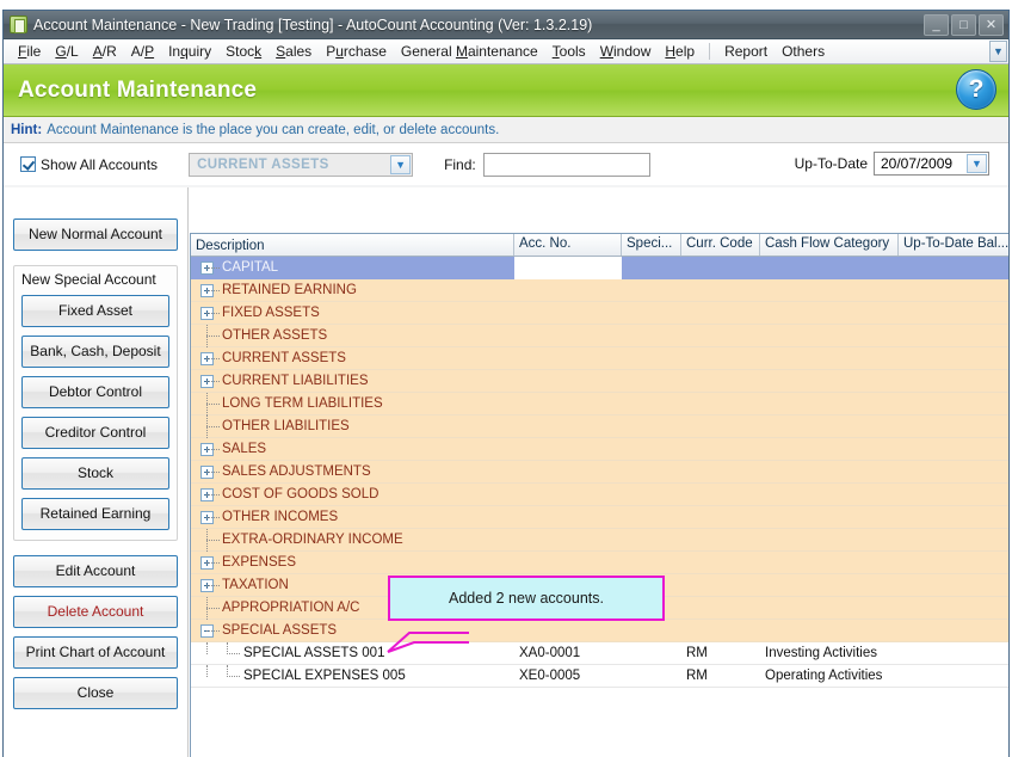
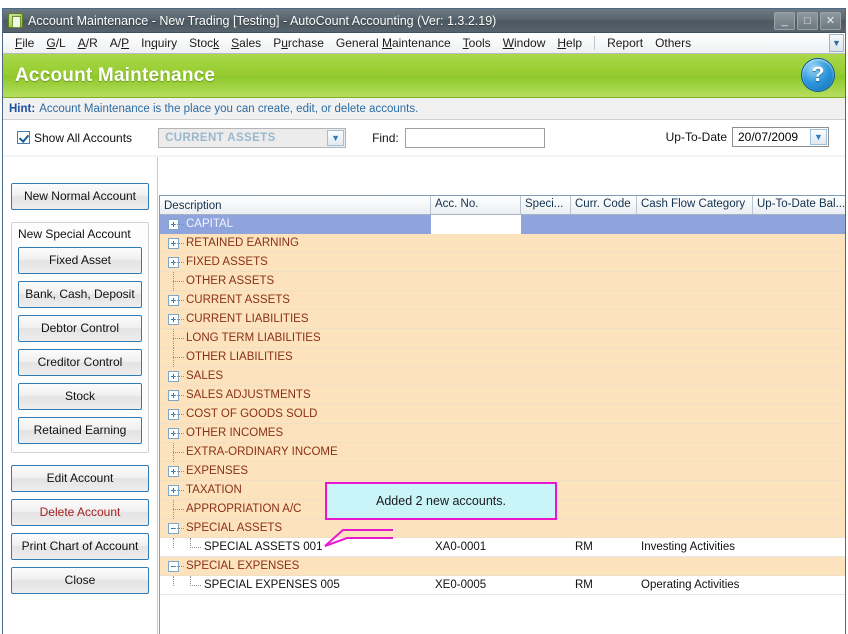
  Account Maintenance - New Trading [Testing] - AutoCount Accounting (Ver: 1.3.2.19)
  _
  □
  ✕
  File
  G/L
  A/R
  A/P
  Inquiry
  Stock
  Sales
  Purchase
  General Maintenance
  Tools
  Window
  Help
  Report
  Others
  ▼
  Account Maintenance
  ?
  Hint:
  Account Maintenance is the place you can create, edit, or delete accounts.
  Show All Accounts
  CURRENT ASSETS
  ▼
  Find:
  Up-To-Date
  20/07/2009
  ▼
  New Normal Account
  New Special Account
  Fixed Asset
  Bank, Cash, Deposit
  Debtor Control
  Creditor Control
  Stock
  Retained Earning
  Edit Account
  Delete Account
  Print Chart of Account
  Close
  Description
  Acc. No.
  Speci...
  Curr. Code
  Cash Flow Category
  Up-To-Date Bal...
  CAPITAL
  RETAINED EARNING
  FIXED ASSETS
  OTHER ASSETS
  CURRENT ASSETS
  CURRENT LIABILITIES
  LONG TERM LIABILITIES
  OTHER LIABILITIES
  SALES
  SALES ADJUSTMENTS
  COST OF GOODS SOLD
  OTHER INCOMES
  EXTRA-ORDINARY INCOME
  EXPENSES
  TAXATION
  APPROPRIATION A/C
  SPECIAL ASSETS
  SPECIAL ASSETS 001
  XA0-0001
  RM
  Investing Activities
+ SPECIAL EXPENSES
  SPECIAL EXPENSES 005
  XE0-0005
  RM
  Operating Activities
  Added 2 new accounts.
